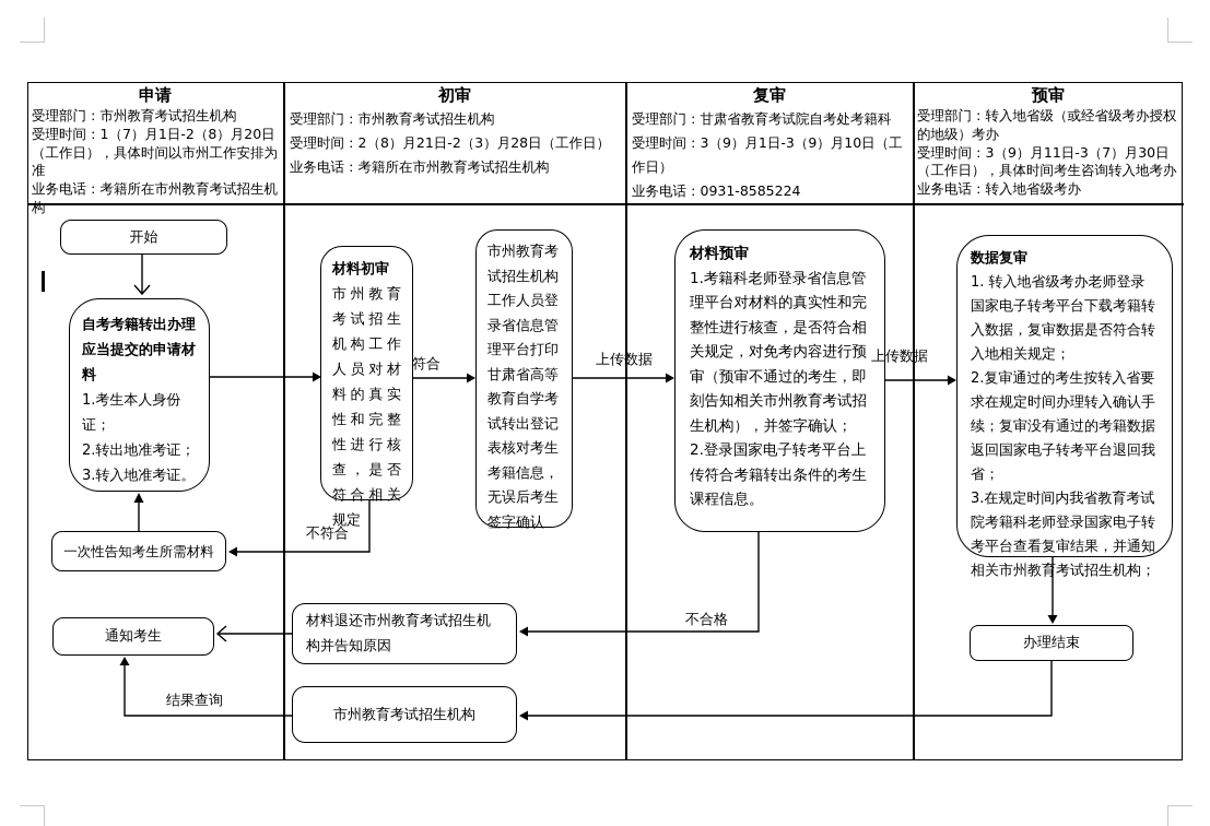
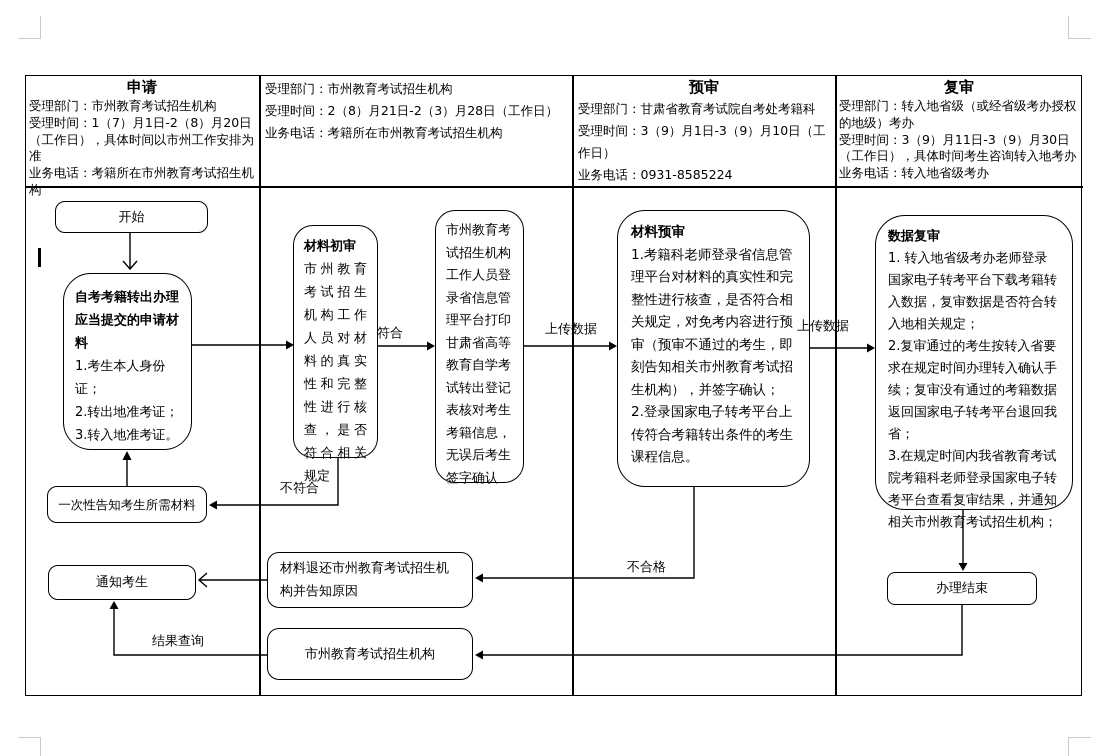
  申请
  受理部门：市州教育考试招生机构
  受理时间：1（7）月1日-2（8）月20日（工作日），具体时间以市州工作安排为准
  业务电话：考籍所在市州教育考试招生机构
- 初审
  受理部门：市州教育考试招生机构
  受理时间：2（8）月21日-2（3）月28日（工作日）
  业务电话：考籍所在市州教育考试招生机构
- 复审
+ 预审
  受理部门：甘肃省教育考试院自考处考籍科
  受理时间：3（9）月1日-3（9）月10日（工作日）
  业务电话：0931-8585224
- 预审
+ 复审
  受理部门：转入地省级（或经省级考办授权的地级）考办
- 受理时间：3（9）月11日-3（7）月30日（工作日），具体时间考生咨询转入地考办
+ 受理时间：3（9）月11日-3（9）月30日（工作日），具体时间考生咨询转入地考办
  业务电话：转入地省级考办
  开始
  自考考籍转出办理应当提交的申请材料
  1.考生本人身份证；
  2.转出地准考证；
  3.转入地准考证。
  一次性告知考生所需材料
  通知考生
  材料初审
  市州教育考试招生机构工作人员对材料的真实性和完整性进行核查，是否符合相关规定
  市州教育考试招生机构工作人员登录省信息管理平台打印甘肃省高等教育自学考试转出登记表核对考生考籍信息，无误后考生签字确认
  材料预审
  1.考籍科老师登录省信息管理平台对材料的真实性和完整性进行核查，是否符合相关规定，对免考内容进行预审（预审不通过的考生，即刻告知相关市州教育考试招生机构），并签字确认；
  2.登录国家电子转考平台上传符合考籍转出条件的考生课程信息。
  数据复审
  1. 转入地省级考办老师登录国家电子转考平台下载考籍转入数据，复审数据是否符合转入地相关规定；
  2.复审通过的考生按转入省要求在规定时间办理转入确认手续；复审没有通过的考籍数据返回国家电子转考平台退回我省；
  3.在规定时间内我省教育考试院考籍科老师登录国家电子转考平台查看复审结果，并通知相关市州教育考试招生机构；
  材料退还市州教育考试招生机构并告知原因
  市州教育考试招生机构
  办理结束
  符合
  不符合
  上传数据
  上传数据
  不合格
  结果查询
